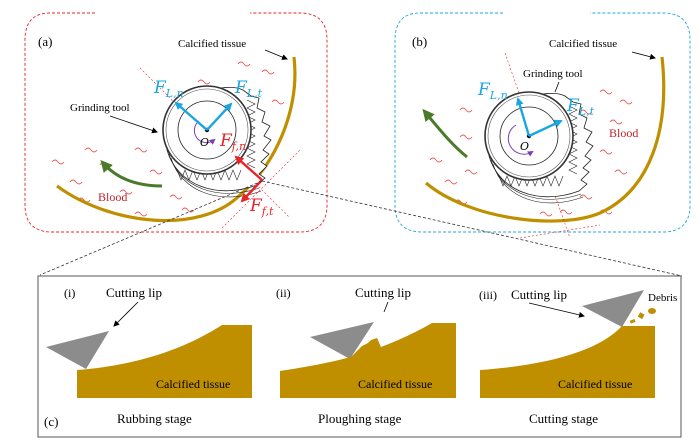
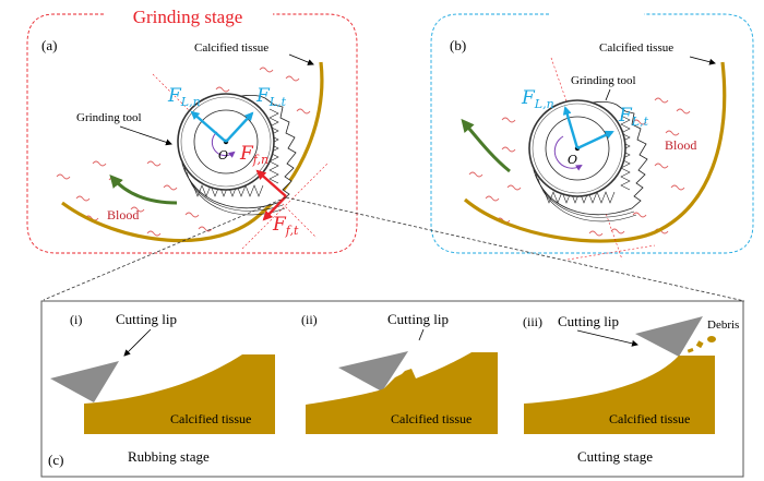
+ Grinding stage
  (a)
  Calcified tissue
  O
  Grinding tool
  FL,n
  FL,t
  Ff,n
  Ff,t
  Blood
  (b)
  Calcified tissue
  Grinding tool
  O
  FL,n
  FL,t
  Blood
  (c)
  (i)
  Cutting lip
  Calcified tissue
  Rubbing stage
  (ii)
  Cutting lip
  Calcified tissue
- Ploughing stage
  (iii)
  Cutting lip
  Debris
  Calcified tissue
  Cutting stage
